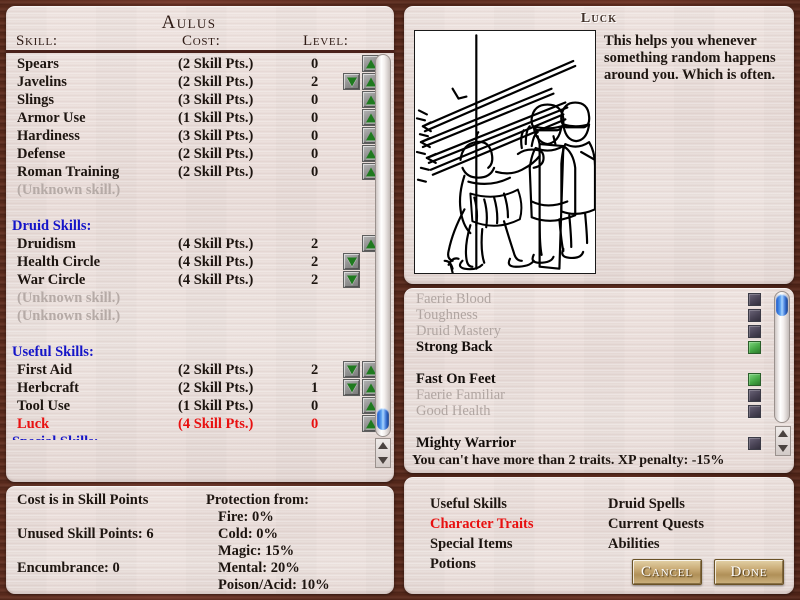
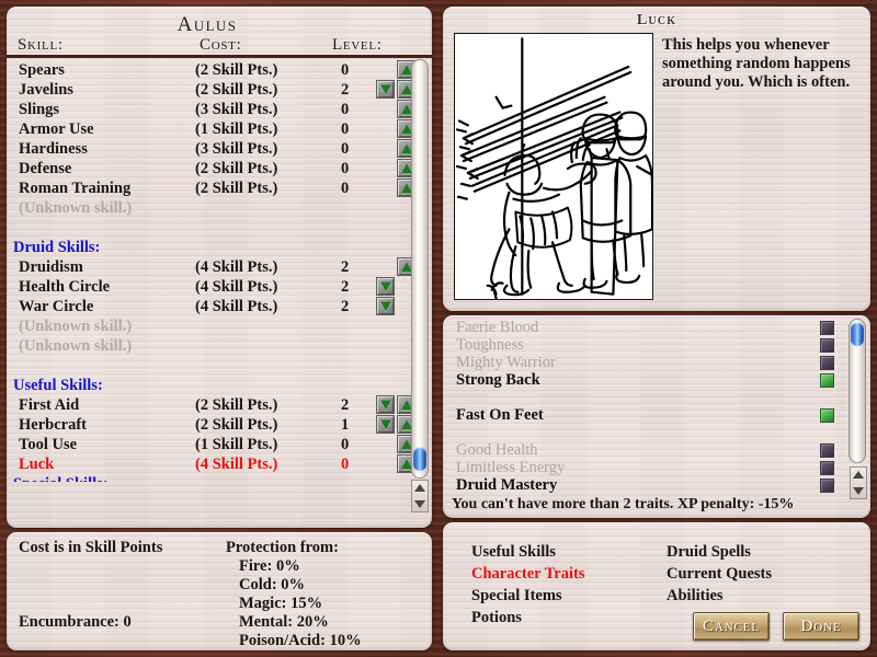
  Aulus
  Skill:
  Cost:
  Level:
  Spears
  (2 Skill Pts.)
  0
  Javelins
  (2 Skill Pts.)
  2
  Slings
  (3 Skill Pts.)
  0
  Armor Use
  (1 Skill Pts.)
  0
  Hardiness
  (3 Skill Pts.)
  0
  Defense
  (2 Skill Pts.)
  0
  Roman Training
  (2 Skill Pts.)
  0
  (Unknown skill.)
  Druid Skills:
  Druidism
  (4 Skill Pts.)
  2
  Health Circle
  (4 Skill Pts.)
  2
  War Circle
  (4 Skill Pts.)
  2
  (Unknown skill.)
  (Unknown skill.)
  Useful Skills:
  First Aid
  (2 Skill Pts.)
  2
  Herbcraft
  (2 Skill Pts.)
  1
  Tool Use
  (1 Skill Pts.)
  0
  Luck
  (4 Skill Pts.)
  0
  Cost is in Skill Points
- Unused Skill Points: 6
  Encumbrance: 0
  Protection from:
  Fire: 0%
  Cold: 0%
  Magic: 15%
  Mental: 20%
  Poison/Acid: 10%
  Luck
  This helps you whenever something random happens around you. Which is often.
  Faerie Blood
  Toughness
- Druid Mastery
+ Mighty Warrior
  Strong Back
  Fast On Feet
- Faerie Familiar
  Good Health
+ Limitless Energy
- Mighty Warrior
+ Druid Mastery
  You can't have more than 2 traits. XP penalty: -15%
  Useful Skills
  Character Traits
  Special Items
  Potions
  Druid Spells
  Current Quests
  Abilities
  Cancel
  Done
